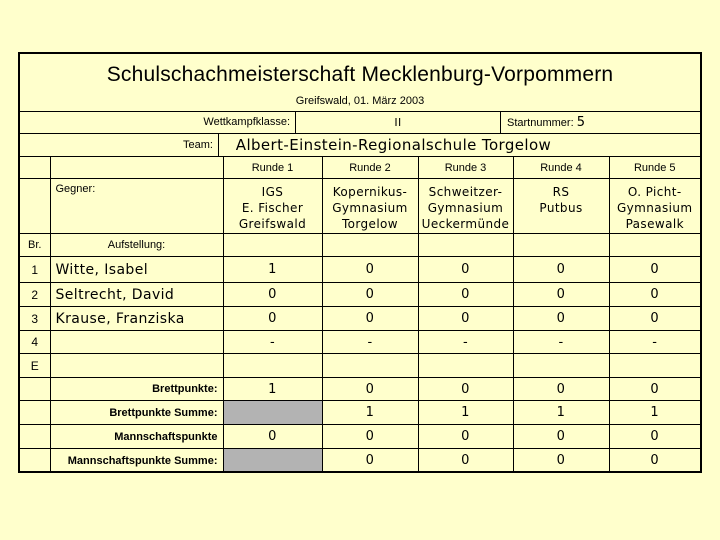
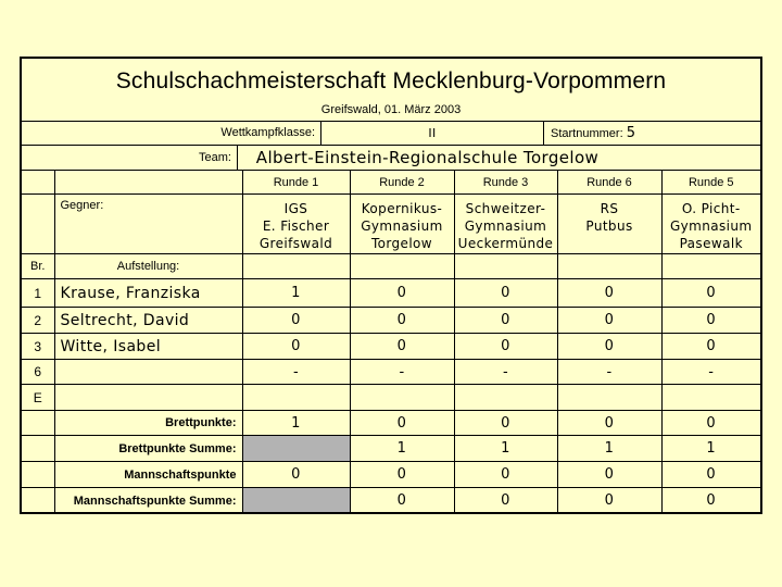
  Schulschachmeisterschaft Mecklenburg-Vorpommern
  Greifswald, 01. März 2003
  Wettkampfklasse:
  II
  Startnummer: 5
  Team:
  Albert-Einstein-Regionalschule Torgelow
- 		Runde 1	Runde 2	Runde 3	Runde 4	Runde 5
+ 		Runde 1	Runde 2	Runde 3	Runde 6	Runde 5
  	Gegner:	IGS E. Fischer Greifswald	Kopernikus- Gymnasium Torgelow	Schweitzer- Gymnasium Ueckermünde	RS Putbus	O. Picht- Gymnasium Pasewalk
  Br.	Aufstellung:
- 1	Witte, Isabel	1	0	0	0	0
+ 1	Krause, Franziska	1	0	0	0	0
  2	Seltrecht, David	0	0	0	0	0
- 3	Krause, Franziska	0	0	0	0	0
+ 3	Witte, Isabel	0	0	0	0	0
- 4		-	-	-	-	-
+ 6		-	-	-	-	-
  E
  	Brettpunkte:	1	0	0	0	0
  	Brettpunkte Summe:		1	1	1	1
  	Mannschaftspunkte	0	0	0	0	0
  	Mannschaftspunkte Summe:		0	0	0	0
